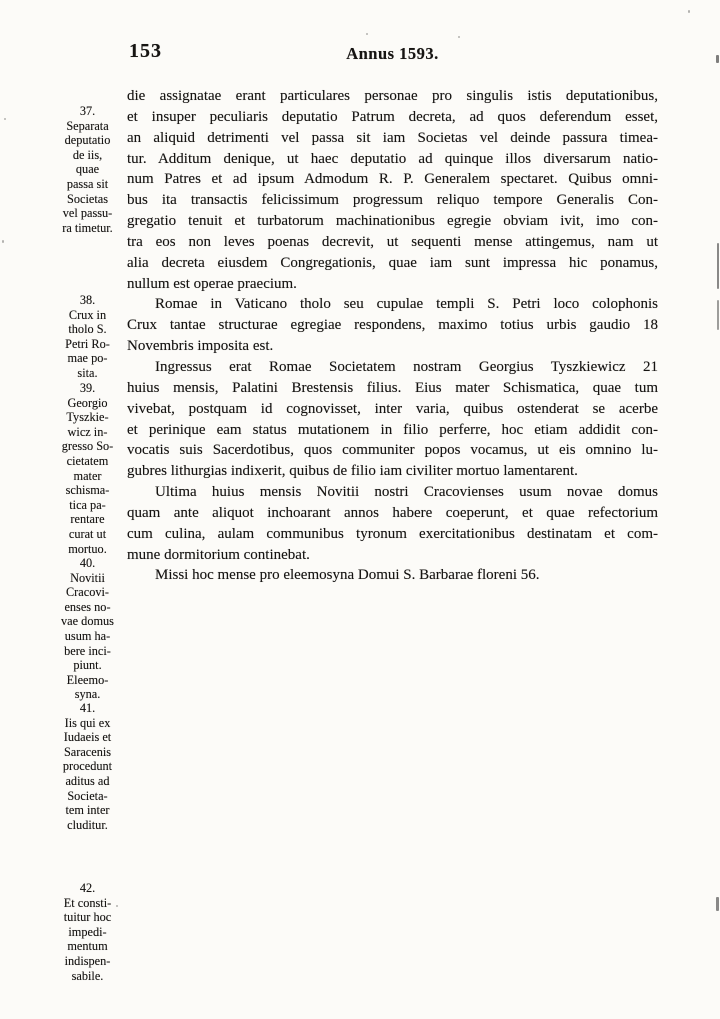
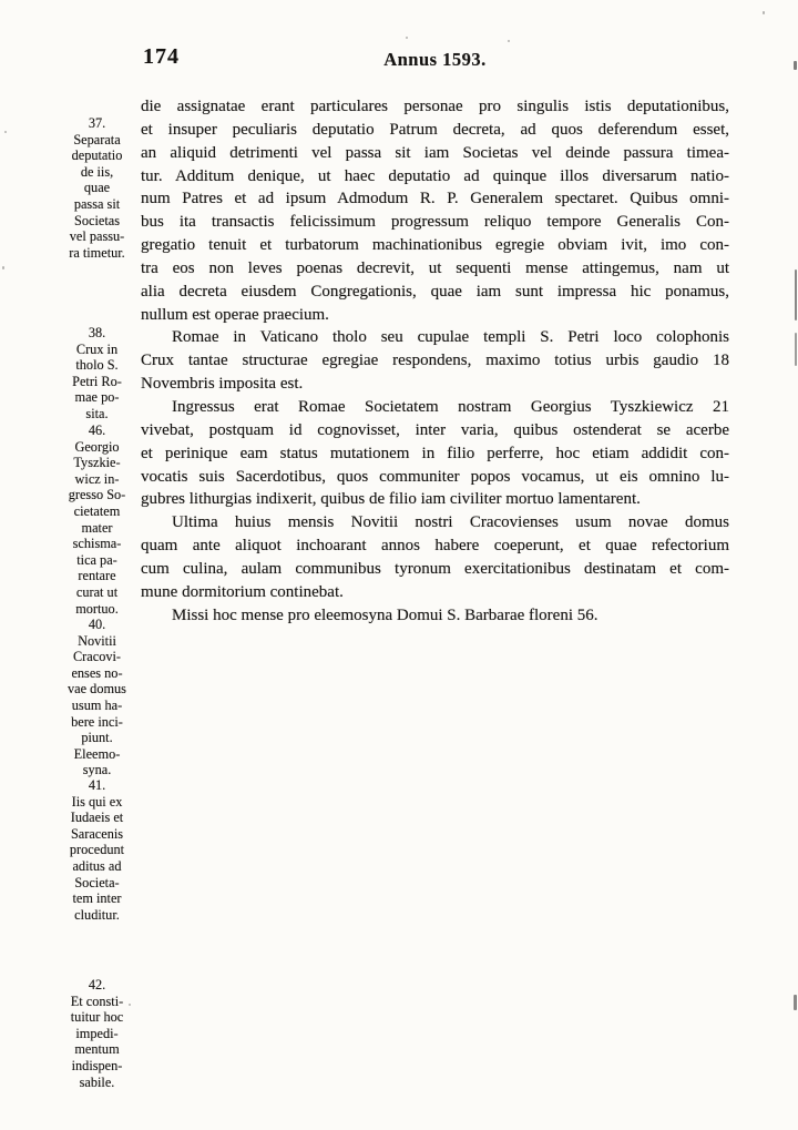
- 153
+ 174
  Annus 1593.
  37.
  Separata
  deputatio
  de iis,
  quae
  passa sit
  Societas
  vel passu-
  ra timetur.
  38.
  Crux in
  tholo S.
  Petri Ro-
  mae po-
  sita.
- 39.
+ 46.
  Georgio
  Tyszkie-
  wicz in-
  gresso So-
  cietatem
  mater
  schisma-
  tica pa-
  rentare
  curat ut
  mortuo.
  40.
  Novitii
  Cracovi-
  enses no-
  vae domus
  usum ha-
  bere inci-
  piunt.
  Eleemo-
  syna.
  41.
  Iis qui ex
  Iudaeis et
  Saracenis
  procedunt
  aditus ad
  Societa-
  tem inter
  cluditur.
  42.
  Et consti-
  tuitur hoc
  impedi-
  mentum
  indispen-
  sabile.
  die assignatae erant particulares personae pro singulis istis deputationibus,
  et insuper peculiaris deputatio Patrum decreta, ad quos deferendum esset,
  an aliquid detrimenti vel passa sit iam Societas vel deinde passura timea-
  tur. Additum denique, ut haec deputatio ad quinque illos diversarum natio-
  num Patres et ad ipsum Admodum R. P. Generalem spectaret. Quibus omni-
  bus ita transactis felicissimum progressum reliquo tempore Generalis Con-
  gregatio tenuit et turbatorum machinationibus egregie obviam ivit, imo con-
  tra eos non leves poenas decrevit, ut sequenti mense attingemus, nam ut
  alia decreta eiusdem Congregationis, quae iam sunt impressa hic ponamus,
  nullum est operae praecium.
  Romae in Vaticano tholo seu cupulae templi S. Petri loco colophonis
  Crux tantae structurae egregiae respondens, maximo totius urbis gaudio 18
  Novembris imposita est.
  Ingressus erat Romae Societatem nostram Georgius Tyszkiewicz 21
- huius mensis, Palatini Brestensis filius. Eius mater Schismatica, quae tum
  vivebat, postquam id cognovisset, inter varia, quibus ostenderat se acerbe
  et perinique eam status mutationem in filio perferre, hoc etiam addidit con-
  vocatis suis Sacerdotibus, quos communiter popos vocamus, ut eis omnino lu-
  gubres lithurgias indixerit, quibus de filio iam civiliter mortuo lamentarent.
  Ultima huius mensis Novitii nostri Cracovienses usum novae domus
  quam ante aliquot inchoarant annos habere coeperunt, et quae refectorium
  cum culina, aulam communibus tyronum exercitationibus destinatam et com-
  mune dormitorium continebat.
  Missi hoc mense pro eleemosyna Domui S. Barbarae floreni 56.
